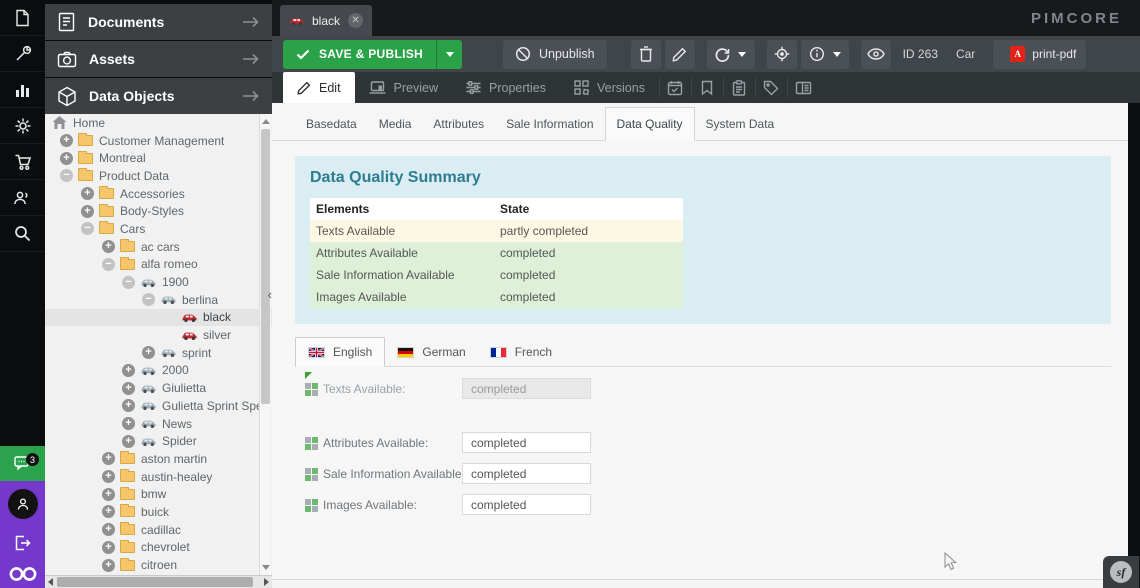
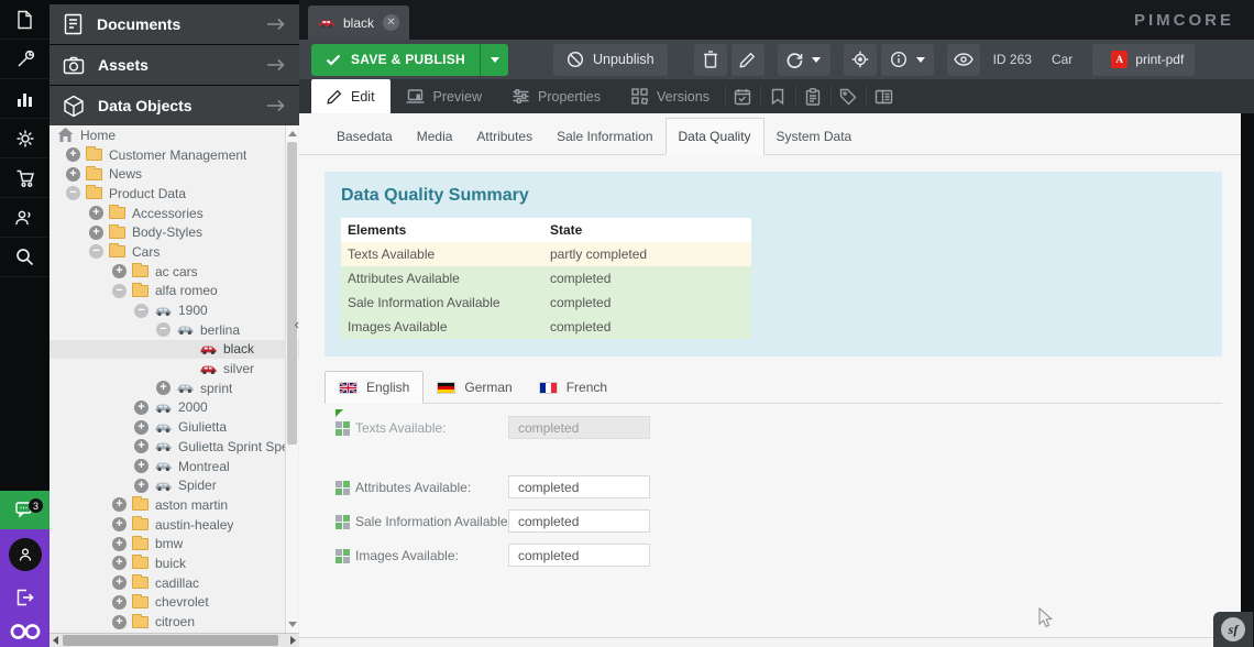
  3
  Documents
  Assets
  Data Objects
  Home
  Customer Management
- Montreal
+ News
  Product Data
  Accessories
  Body-Styles
  Cars
  ac cars
  alfa romeo
  1900
  berlina
  black
  silver
  sprint
  2000
  Giulietta
  Gulietta Sprint Sp
- News
+ Montreal
  Spider
  aston martin
  austin-healey
  bmw
  buick
  cadillac
  chevrolet
  citroen
  ‹
  black
  ✕
  PIMCORE
  SAVE & PUBLISH
  Unpublish
  ID 263
  Car
  A
  print-pdf
  Edit
  Preview
  Properties
  Versions
  Basedata
  Media
  Attributes
  Sale Information
  Data Quality
  System Data
  Data Quality Summary
  Elements
  State
  Texts Available
  partly completed
  Attributes Available
  completed
  Sale Information Available
  completed
  Images Available
  completed
  English
  German
  French
  Texts Available:
  completed
  Attributes Available:
  completed
  Sale Information Available
  completed
  Images Available:
  completed
  sf
